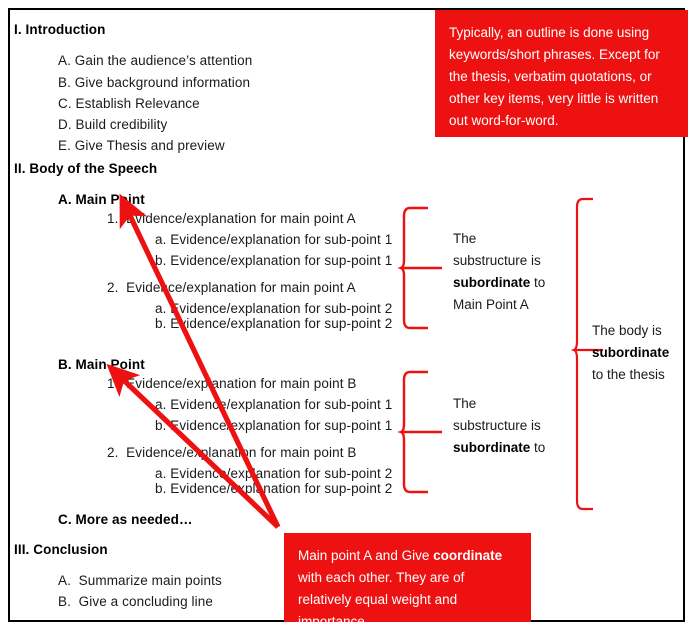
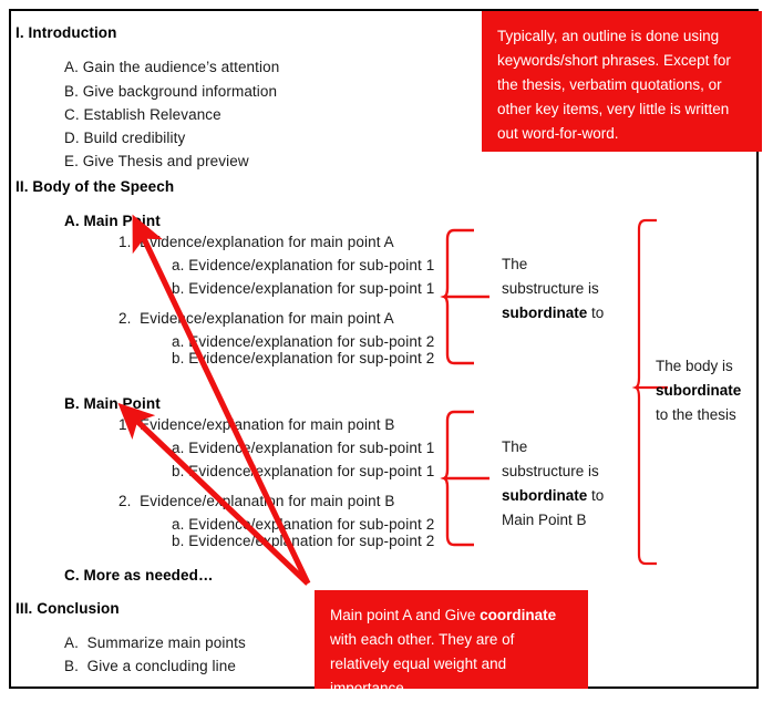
  I. Introduction
  A. Gain the audience’s attention
  B. Give background information
  C. Establish Relevance
  D. Build credibility
  E. Give Thesis and preview
  II. Body of the Speech
  A. Main Point
  1.vidence/explanation for main point A
  a. Evidence/explanation for sub-point 1
  b. Evidence/explanation for sup-point 1
  2. Evidece/explanation for main point A
  a.vidence/explanation for sub-point 2
  b. Eidence/explanation for sup-point 2
  B. Main Point
  1.vidence/expanation for main point B
  a. Evidence/explanation for sub-point 1
  b.videnceexplanation for sup-point 1
  2. Evidence/eplanatn for main point B
  a. Evidenc/expanation for sub-point 2
  b. Evidence/xplnation for sup-point 2
  C. More as needed…
  III. Conclusion
  A. Summarize main points
  B. Give a concluding line
  The
  substructure is
  subordinate to
- Main Point A
  The
  substructure is
  subordinate to
+ Main Point B
  The body is
  subordinate
  to the thesis
  Typically, an outline is done using keywords/short phrases. Except for the thesis, verbatim quotations, or other key items, very little is written out word-for-word.
  Main point A and Give coordinate with each other. They are of relatively equal weight and importance.
